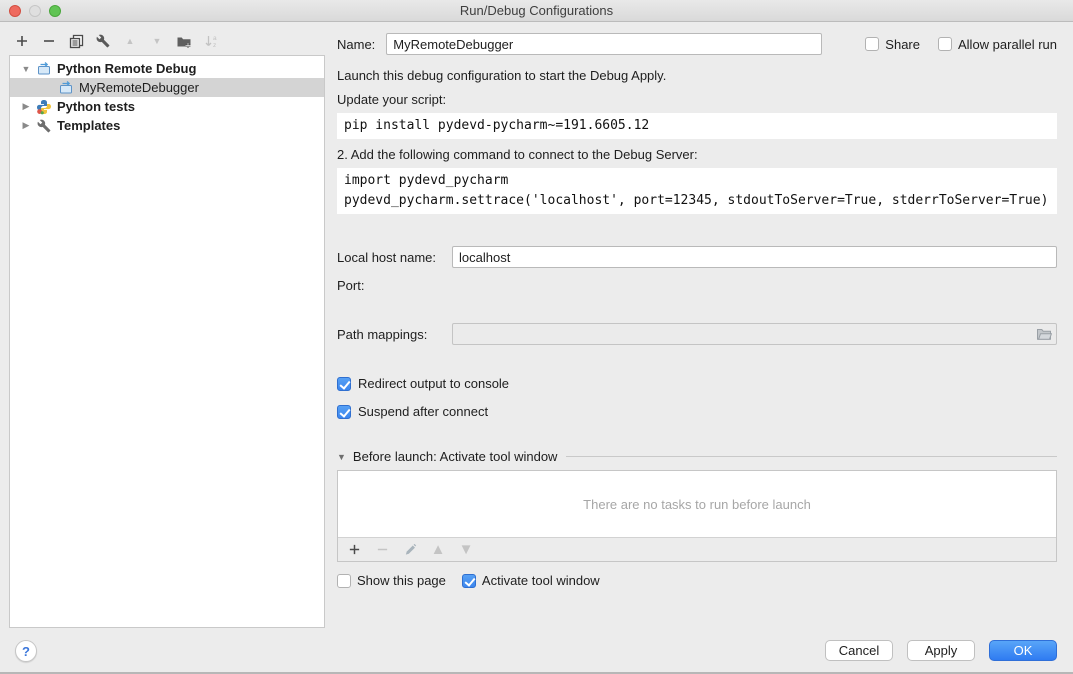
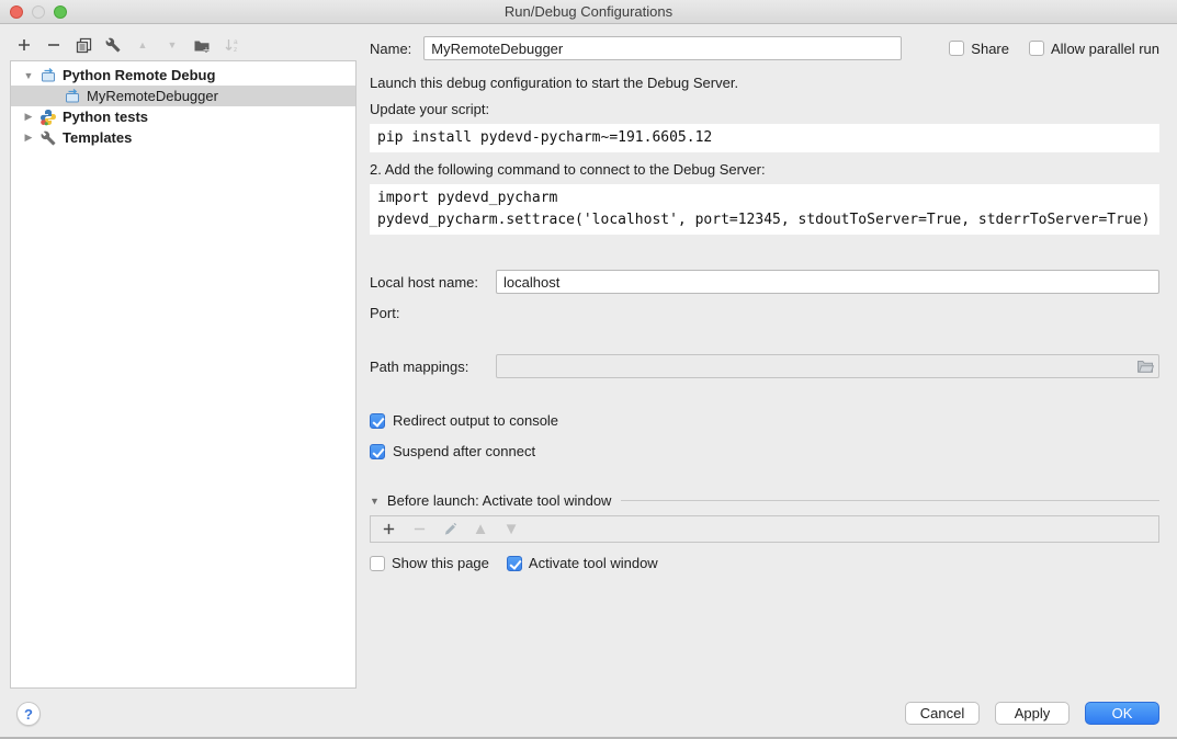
  Run/Debug Configurations
  ▲
  ▼
  ▼
  Python Remote Debug
  MyRemoteDebugger
  ▶
  Python tests
  ▶
  Templates
  Name:
  MyRemoteDebugger
  Share
  Allow parallel run
- Launch this debug configuration to start the Debug Apply.
+ Launch this debug configuration to start the Debug Server.
  Update your script:
  pip install pydevd-pycharm~=191.6605.12
  2. Add the following command to connect to the Debug Server:
  import pydevd_pycharm
  pydevd_pycharm.settrace('localhost', port=12345, stdoutToServer=True, stderrToServer=True)
  Local host name:
  localhost
  Port:
  Path mappings:
  Redirect output to console
  Suspend after connect
  ▼
  Before launch: Activate tool window
- There are no tasks to run before launch
  ▲
  ▼
  Show this page
  Activate tool window
  ?
  Cancel
  Apply
  OK
